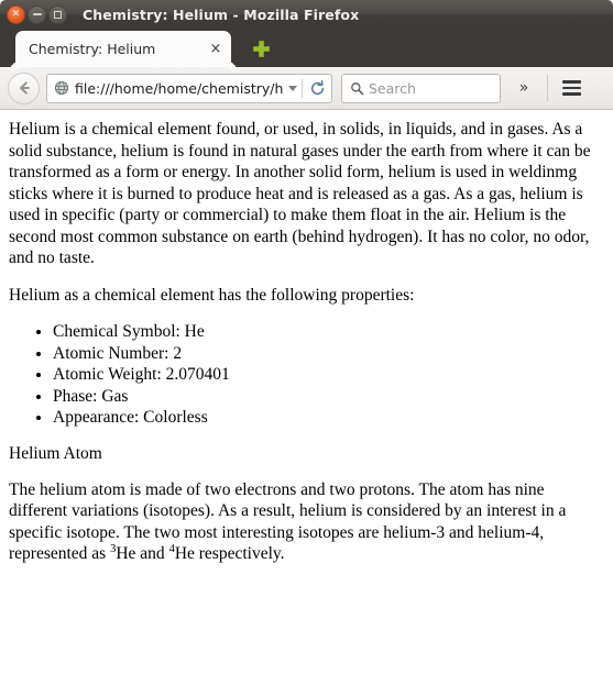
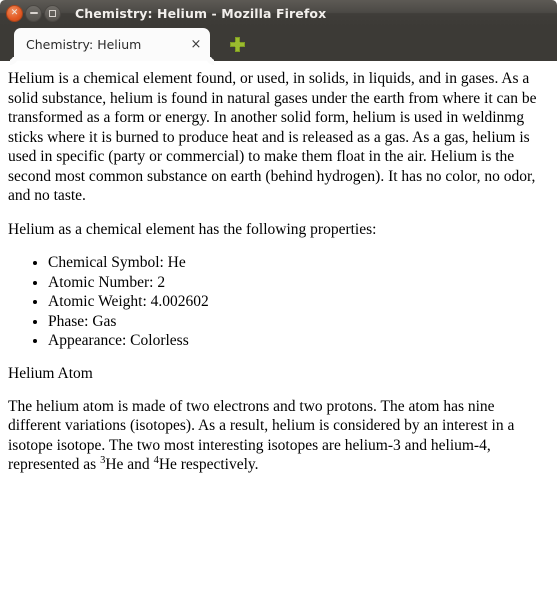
  ✕
  Chemistry: Helium - Mozilla Firefox
  Chemistry: Helium
  ×
- file:///home/home/chemistry/h
- Search
- »
  Helium is a chemical element found, or used, in solids, in liquids, and in gases. As a solid substance, helium is found in natural gases under the earth from where it can be transformed as a form or energy. In another solid form, helium is used in weldinmg sticks where it is burned to produce heat and is released as a gas. As a gas, helium is used in specific (party or commercial) to make them float in the air. Helium is the second most common substance on earth (behind hydrogen). It has no color, no odor, and no taste.
  Helium as a chemical element has the following properties:
  Chemical Symbol: He
  Atomic Number: 2
- Atomic Weight: 2.070401
+ Atomic Weight: 4.002602
  Phase: Gas
  Appearance: Colorless
  Helium Atom
- The helium atom is made of two electrons and two protons. The atom has nine different variations (isotopes). As a result, helium is considered by an interest in a specific isotope. The two most interesting isotopes are helium-3 and helium-4, represented as 3He and 4He respectively.
+ The helium atom is made of two electrons and two protons. The atom has nine different variations (isotopes). As a result, helium is considered by an interest in a isotope isotope. The two most interesting isotopes are helium-3 and helium-4, represented as 3He and 4He respectively.
